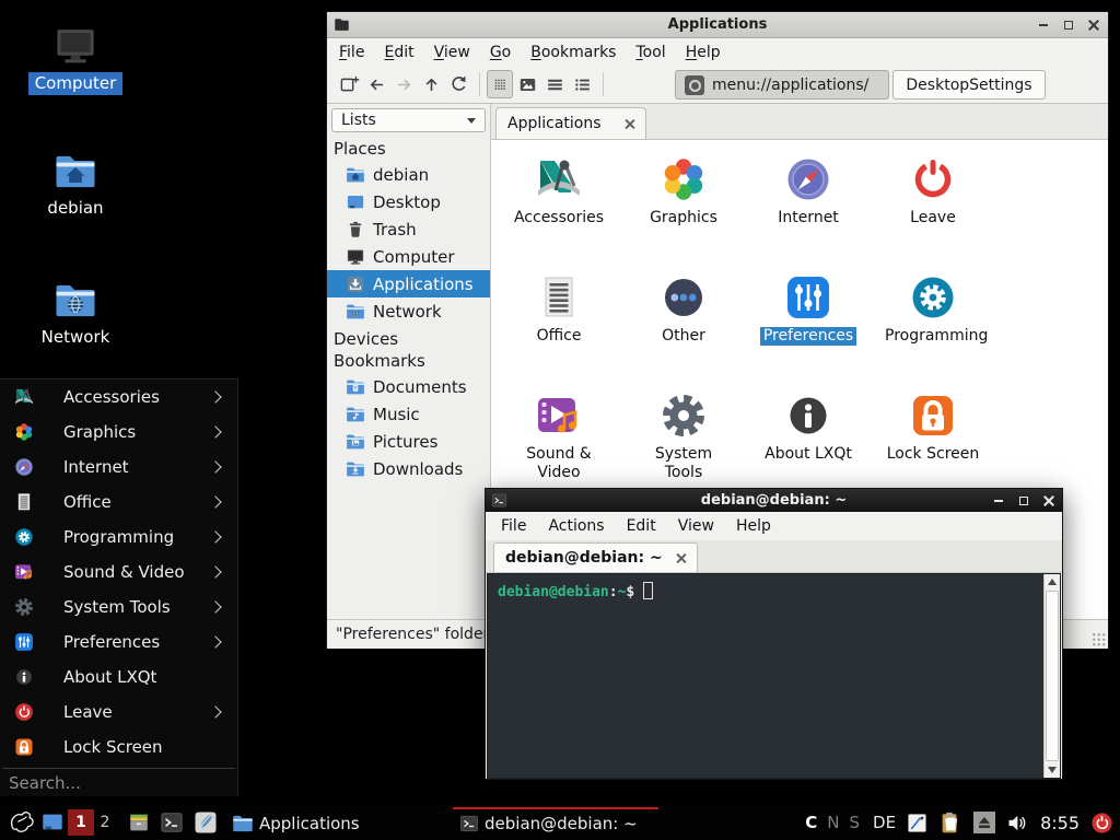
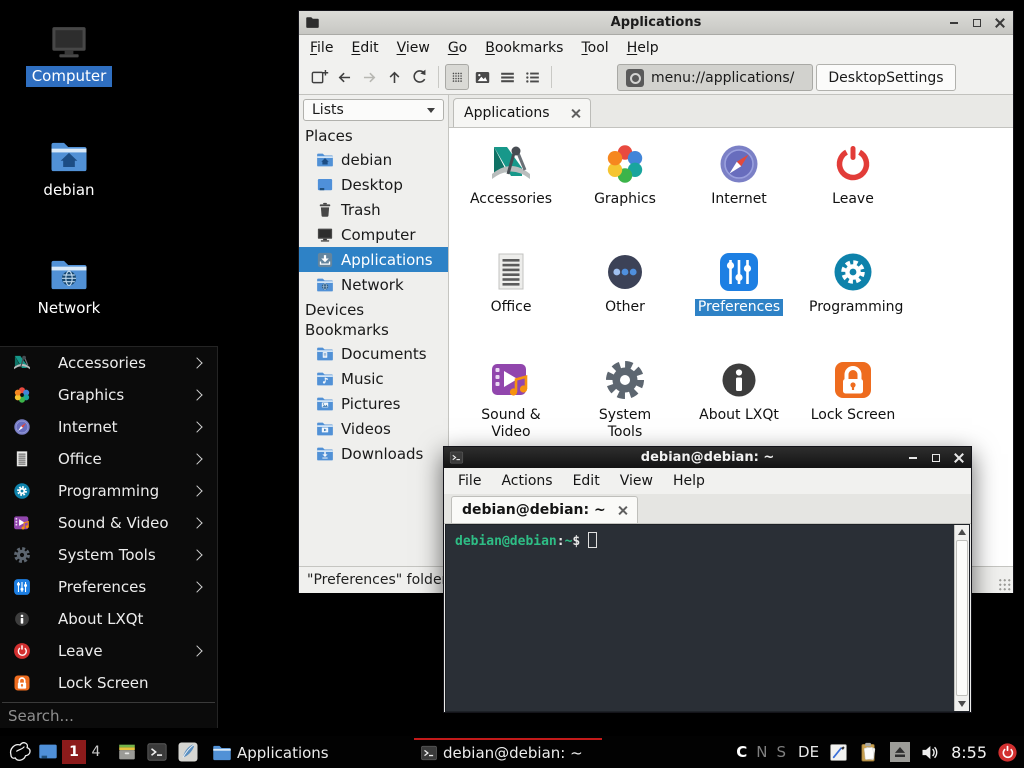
  Computer
  debian
  Network
  Accessories
  Graphics
  Internet
  Office
  Programming
  Sound & Video
  System Tools
  Preferences
  About LXQt
  Leave
  Lock Screen
  Search...
  Applications
  File
  Edit
  View
  Go
  Bookmarks
  Tool
  Help
  menu://applications/
  DesktopSettings
  Lists
  Places
  debian
  Desktop
  Trash
  Computer
  Applications
  Network
  Devices
  Bookmarks
  Documents
  Music
  Pictures
+ Videos
  Downloads
  Applications
  Accessories
  Graphics
  Internet
  Leave
  Office
  Other
  Preferences
  Programming
  Sound & Video
  System Tools
  About LXQt
  Lock Screen
  "Preferences" folde
  debian@debian: ~
  File
  Actions
  Edit
  View
  Help
  debian@debian: ~
  debian@debian:~$
  1
- 2
+ 4
  Applications
  debian@debian: ~
  C
  N
  S
  DE
  8:55
